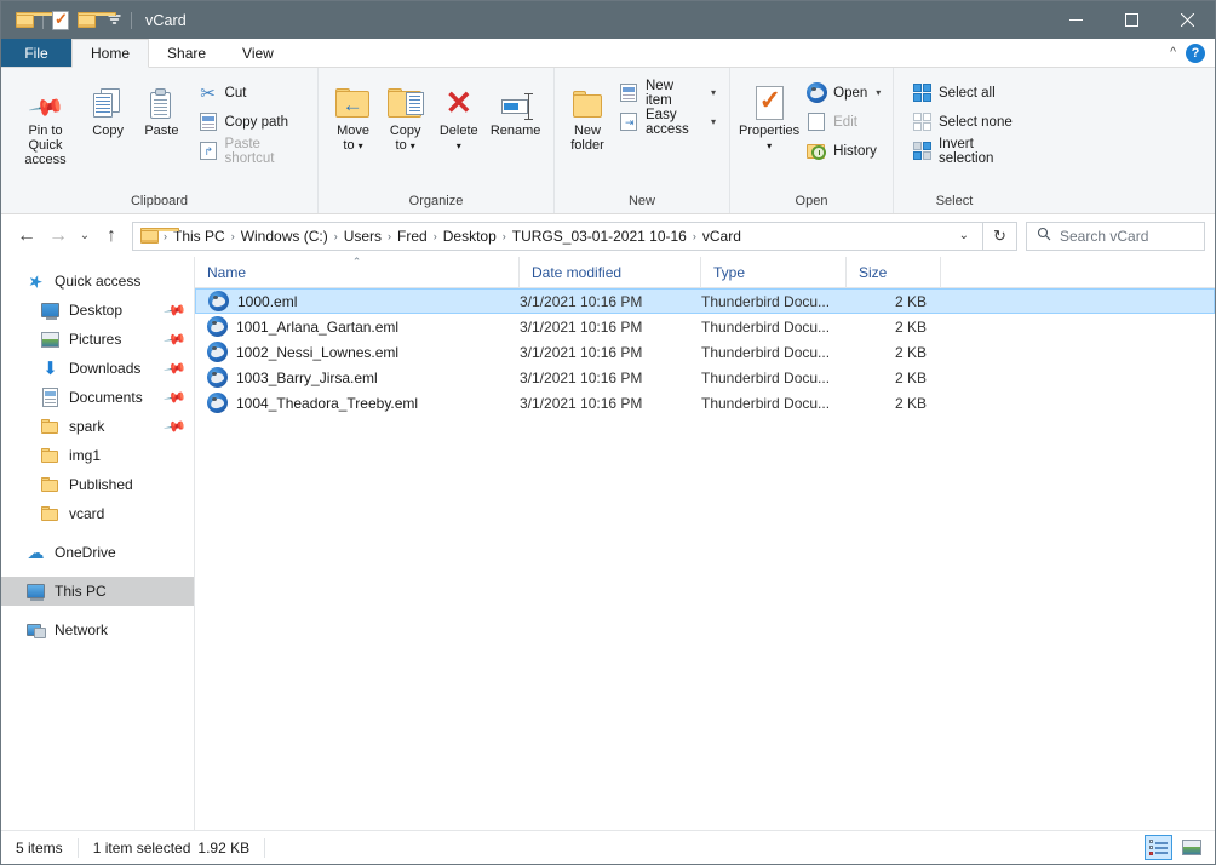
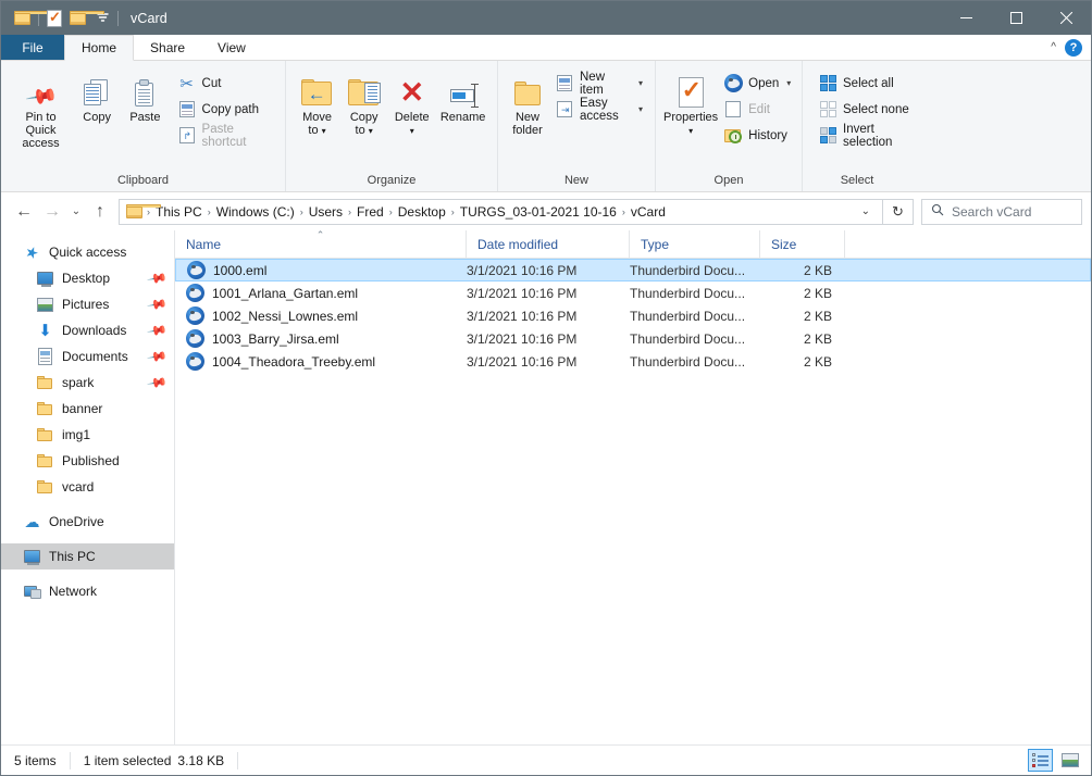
  vCard
  File
  Home
  Share
  View
  ^
  ?
  Pin to Quick
  access
  Copy
  Paste
  ✂
  Cut
  Copy path
  ↱
  Paste shortcut
  Clipboard
  ←
  Move
  to ▾
  Copy
  to ▾
  ✕
  Delete
  ▾
  Rename
  Organize
  New
  folder
  New item
  ▾
  ⇥
  Easy access
  ▾
  New
  ✓
  Properties
  ▾
  Open
  ▾
  Edit
  History
  Open
  Select all
  Select none
  Invert selection
  Select
  ←
  →
  ⌄
  ↑
  ›
  This PC
  ›
  Windows (C:)
  ›
  Users
  ›
  Fred
  ›
  Desktop
  ›
  TURGS_03-01-2021 10-16
  ›
  vCard
  ⌄
  ↻
  Search vCard
  Quick access
  Desktop
  Pictures
  ⬇
  Downloads
  Documents
  spark
+ banner
  img1
  Published
  vcard
  ☁
  OneDrive
  This PC
  Network
  ⌃
  Name
  Date modified
  Type
  Size
  1000.eml
  3/1/2021 10:16 PM
  Thunderbird Docu...
  2 KB
  1001_Arlana_Gartan.eml
  3/1/2021 10:16 PM
  Thunderbird Docu...
  2 KB
  1002_Nessi_Lownes.eml
  3/1/2021 10:16 PM
  Thunderbird Docu...
  2 KB
  1003_Barry_Jirsa.eml
  3/1/2021 10:16 PM
  Thunderbird Docu...
  2 KB
  1004_Theadora_Treeby.eml
  3/1/2021 10:16 PM
  Thunderbird Docu...
  2 KB
  5 items
  1 item selected
- 1.92 KB
+ 3.18 KB
